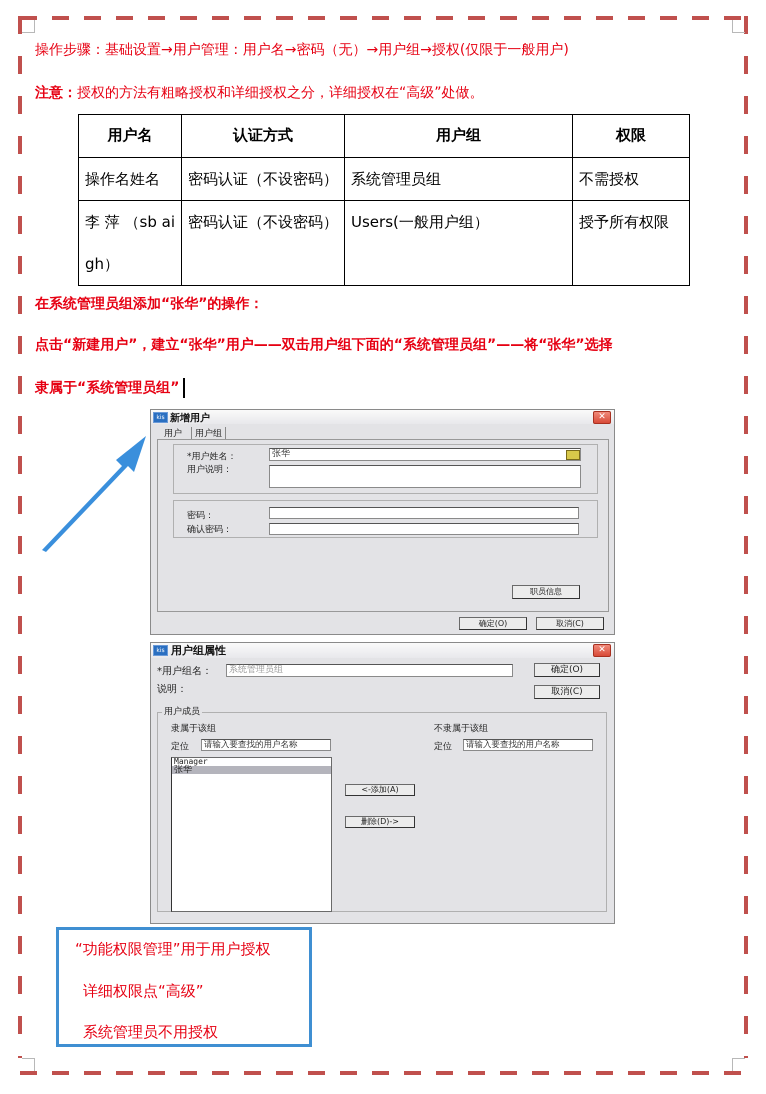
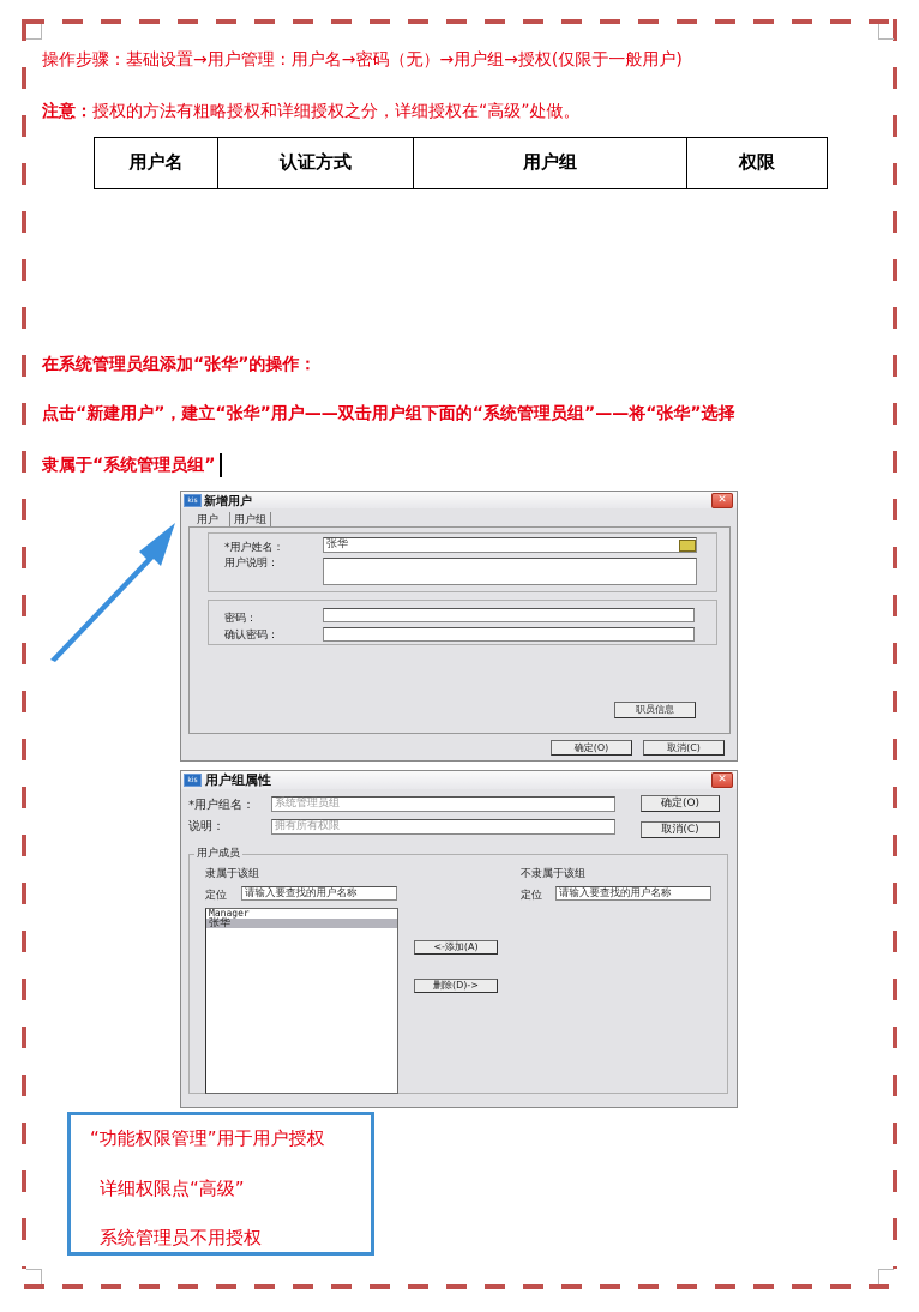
  操作步骤：基础设置→用户管理：用户名→密码（无）→用户组→授权(仅限于一般用户)
  注意：授权的方法有粗略授权和详细授权之分，详细授权在“高级”处做。
  用户名	认证方式	用户组	权限
- 操作名姓名	密码认证（不设密码）	系统管理员组	不需授权
- 李 萍 （sb aigh）	密码认证（不设密码）	Users(一般用户组）	授予所有权限
  在系统管理员组添加“张华”的操作：
  点击“新建用户”，建立“张华”用户——双击用户组下面的“系统管理员组”——将“张华”选择
  隶属于“系统管理员组”
  新增用户
  ✕
  用户
  用户组
  *用户姓名：
  张华
  用户说明：
  密码：
  确认密码：
  职员信息
  确定(O)
  取消(C)
  用户组属性
  ✕
  *用户组名：
  系统管理员组
  说明：
+ 拥有所有权限
  确定(O)
  取消(C)
  用户成员
  隶属于该组
  定位
  请输入要查找的用户名称
  Manager
  张华
  <-添加(A)
  删除(D)->
  不隶属于该组
  定位
  请输入要查找的用户名称
  “功能权限管理”用于用户授权
  详细权限点“高级”
  系统管理员不用授权
